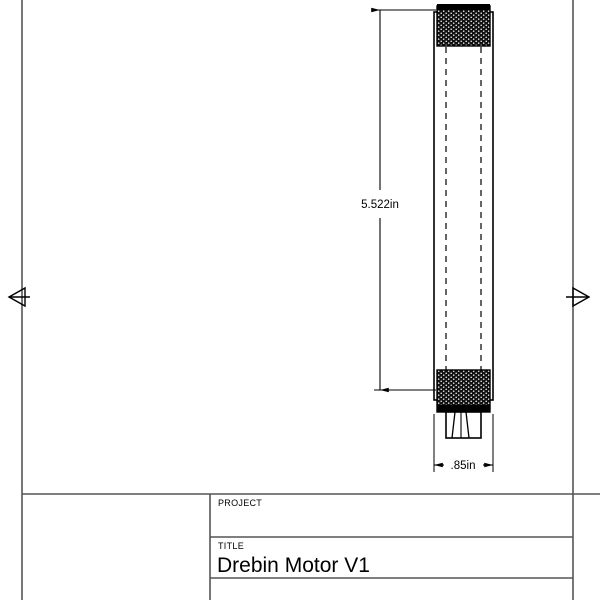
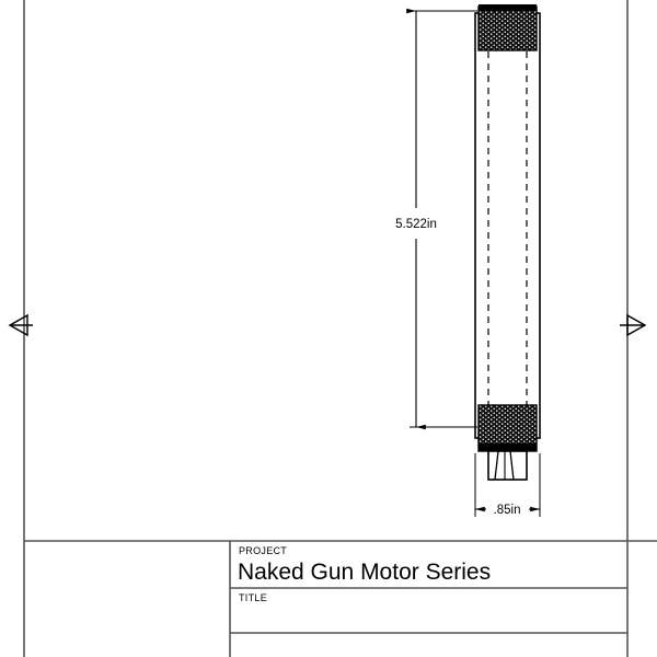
  5.522in
  .85in
  PROJECT
+ Naked Gun Motor Series
  TITLE
- Drebin Motor V1
